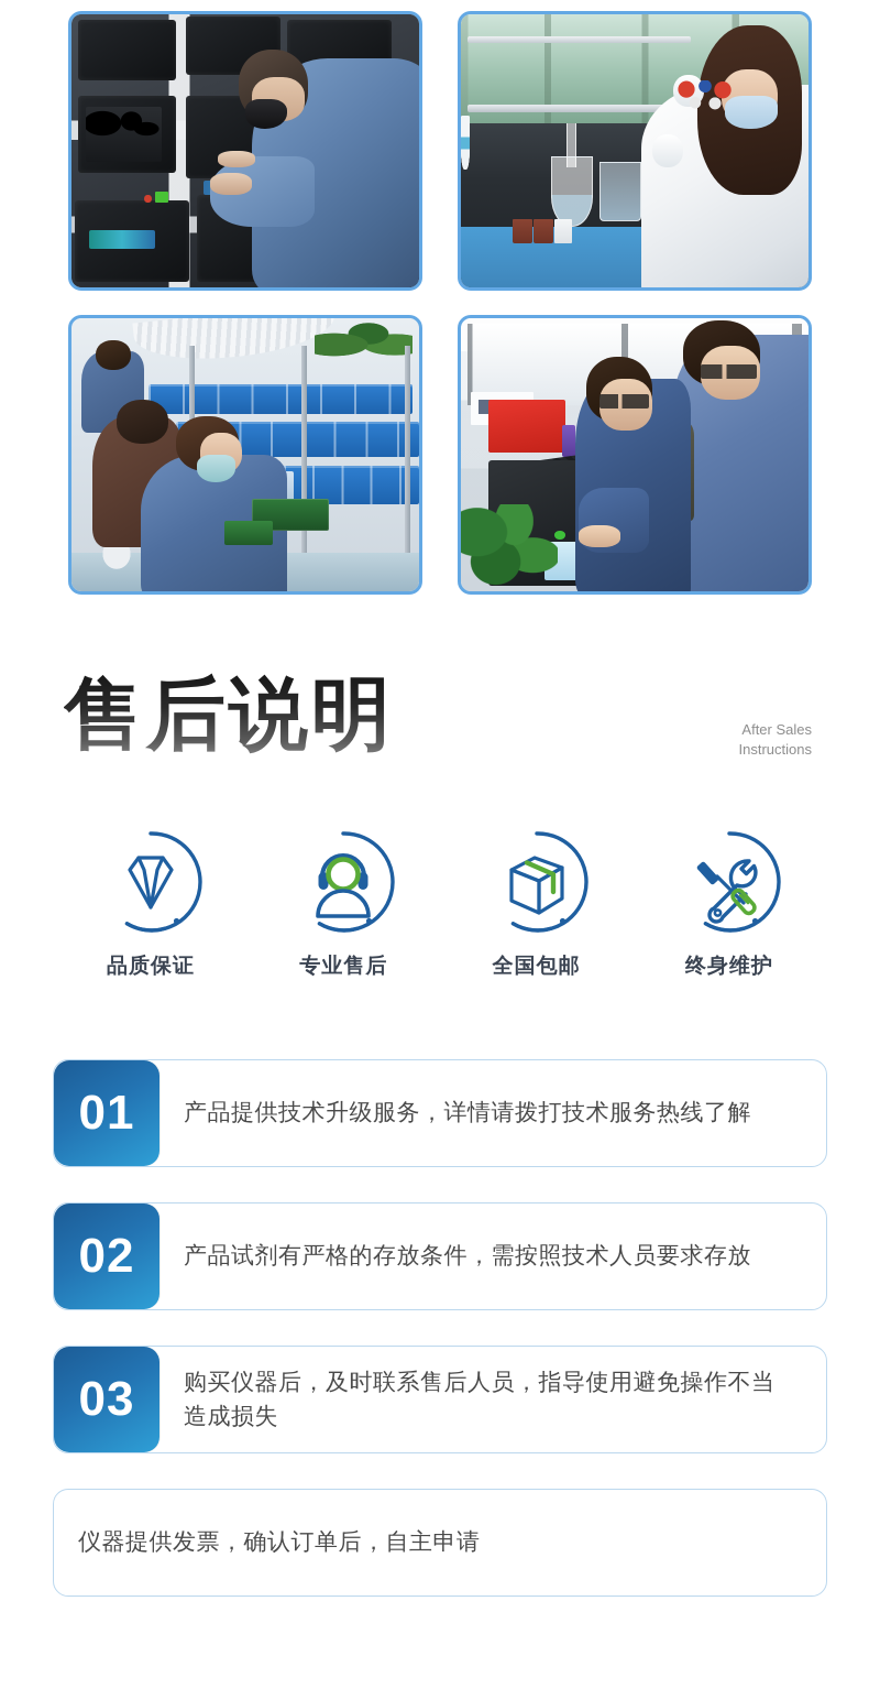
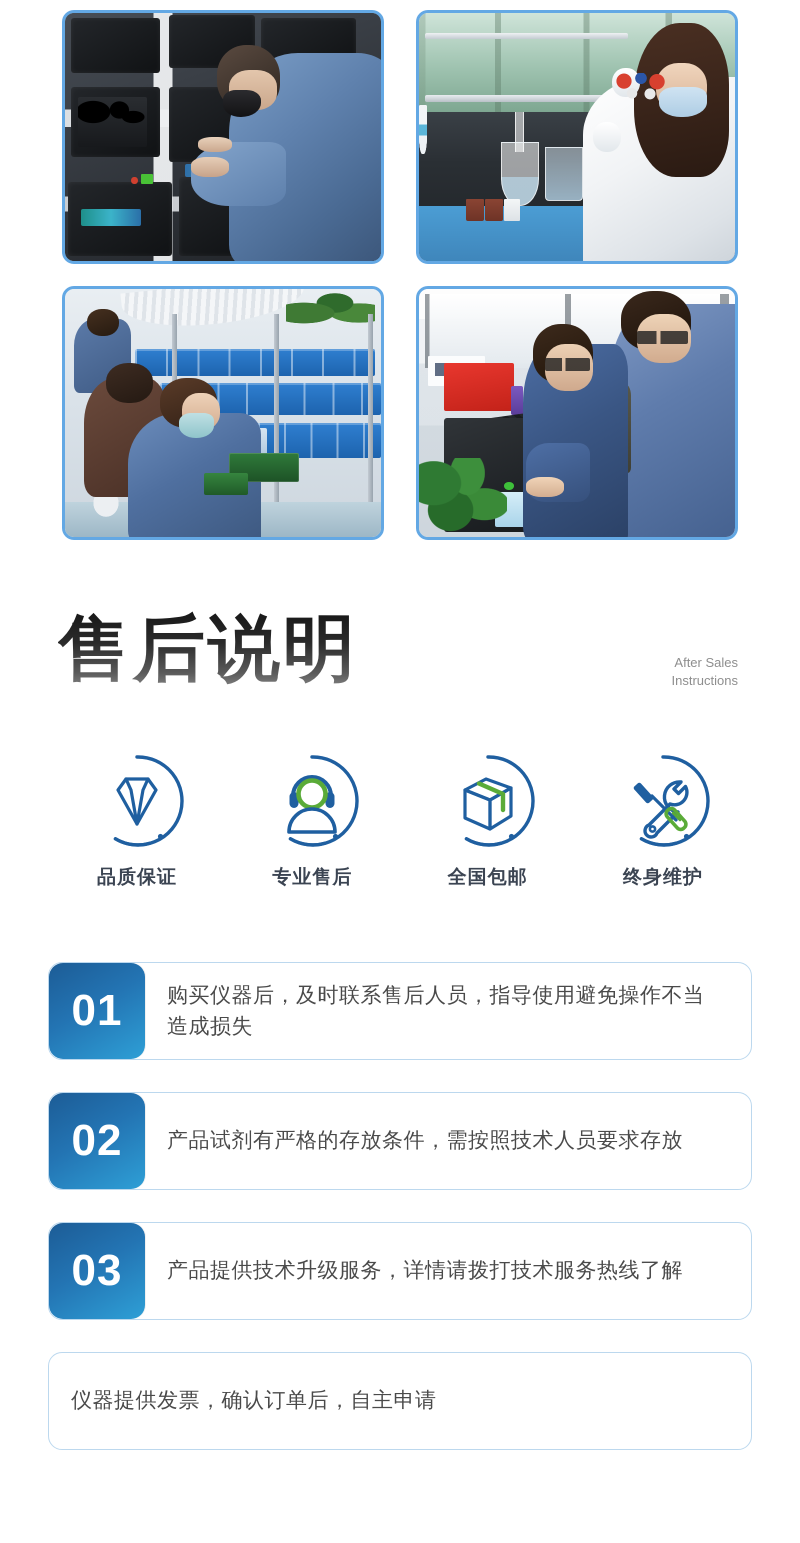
  售后说明
  After Sales
  Instructions
  品质保证
  专业售后
  全国包邮
  终身维护
  01
- 产品提供技术升级服务，详情请拨打技术服务热线了解
+ 购买仪器后，及时联系售后人员，指导使用避免操作不当造成损失
  02
  产品试剂有严格的存放条件，需按照技术人员要求存放
  03
- 购买仪器后，及时联系售后人员，指导使用避免操作不当造成损失
+ 产品提供技术升级服务，详情请拨打技术服务热线了解
  仪器提供发票，确认订单后，自主申请
